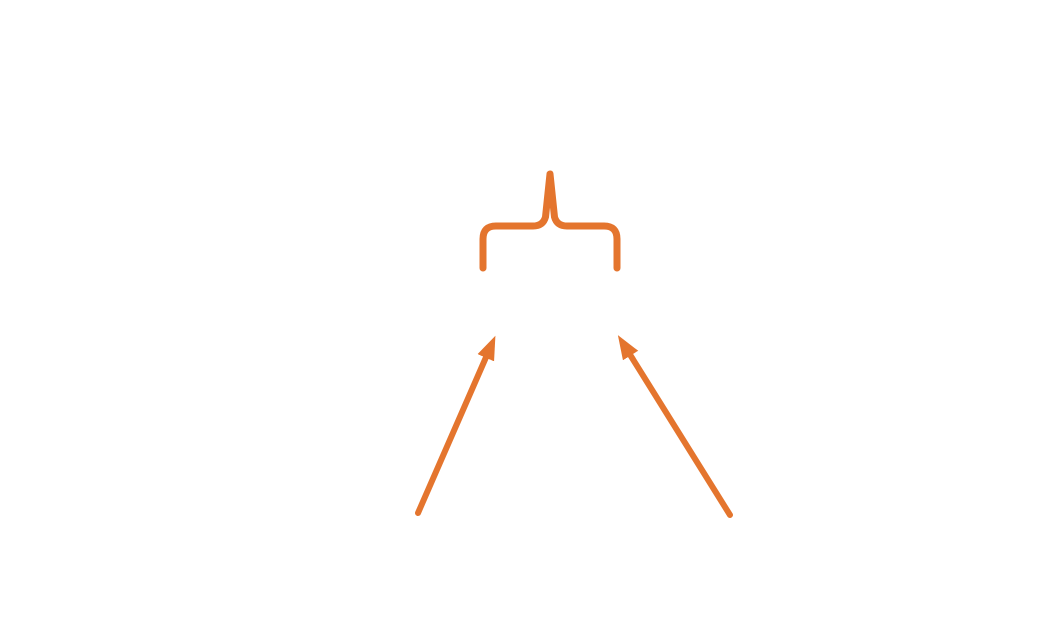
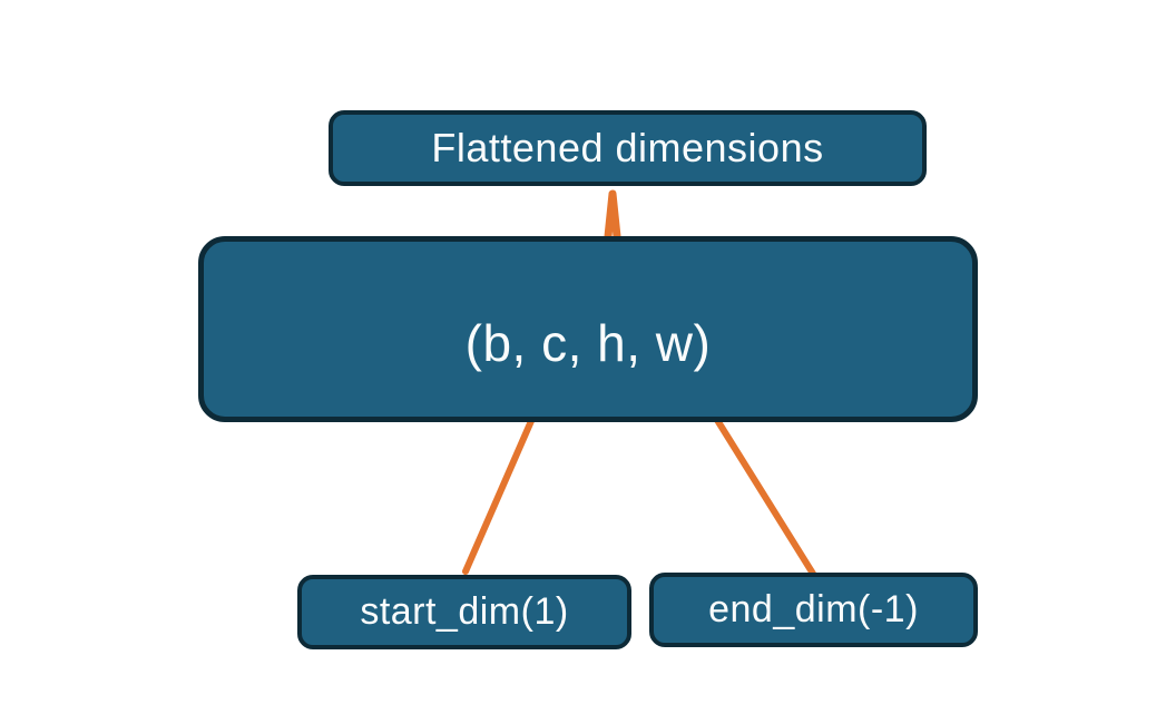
+ Flattened dimensions
+ (b, c, h, w)
+ start_dim(1)
+ end_dim(-1)
